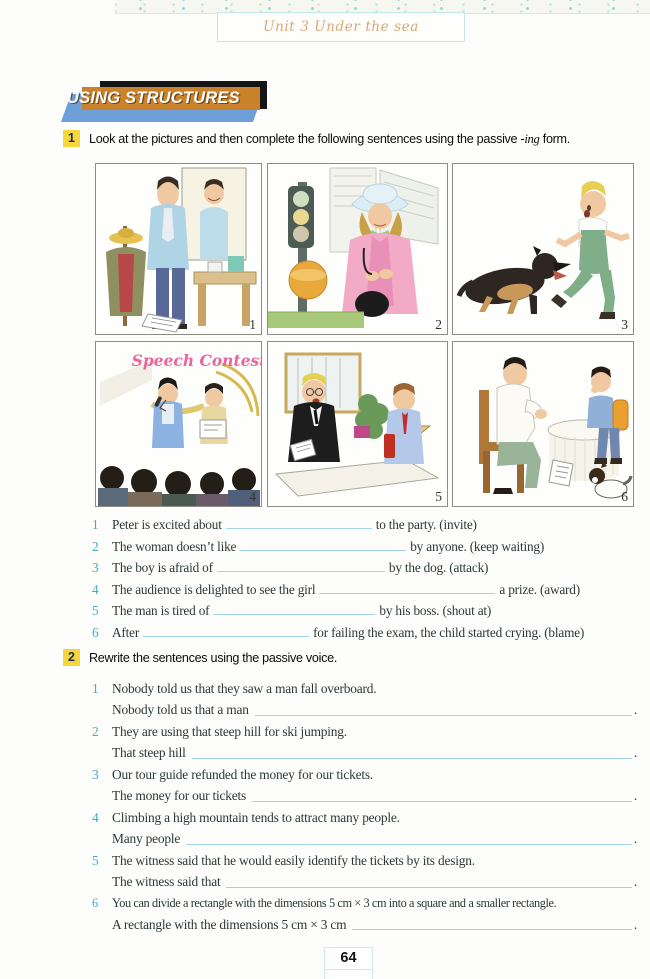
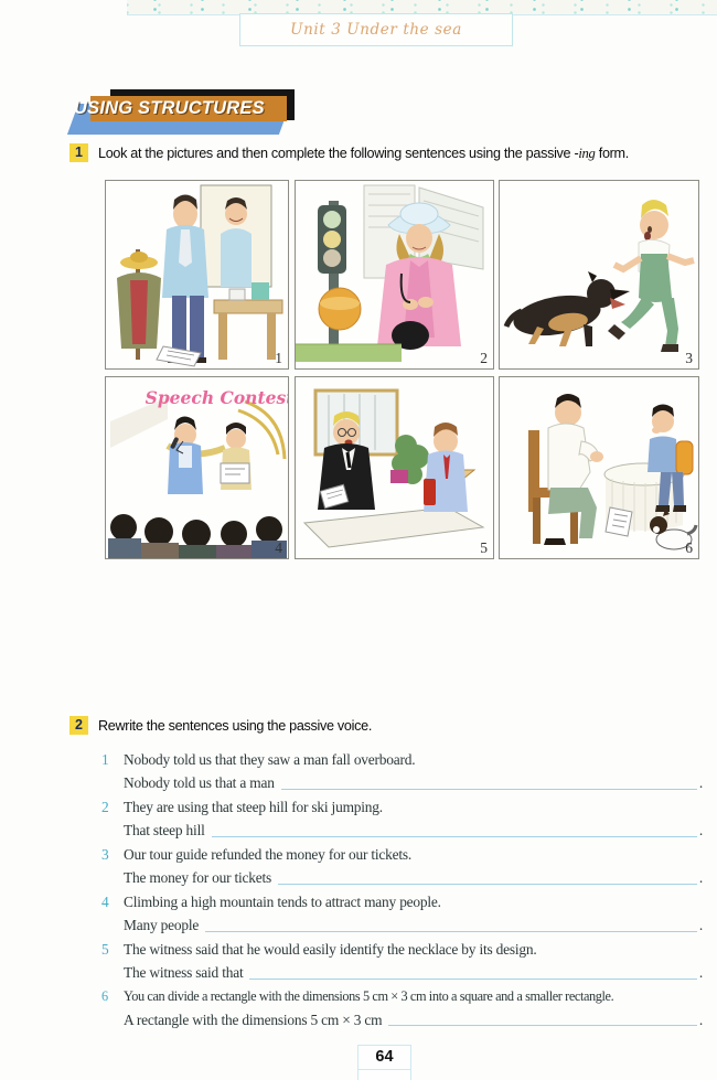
  Unit 3 Under the sea
  USING STRUCTURES
  1
  Look at the pictures and then complete the following sentences using the passive -ing form.
  1
  2
  3
  Speech Contes
  4
  5
  6
- 1 Peter is excited about to the party. (invite)
- 2 The woman doesn’t like by anyone. (keep waiting)
- 3 The boy is afraid of by the dog. (attack)
- 4 The audience is delighted to see the girl a prize. (award)
- 5 The man is tired of by his boss. (shout at)
- 6 After for failing the exam, the child started crying. (blame)
  2
  Rewrite the sentences using the passive voice.
  1 Nobody told us that they saw a man fall overboard.
  Nobody told us that a man
  .
  2 They are using that steep hill for ski jumping.
  That steep hill
  .
  3 Our tour guide refunded the money for our tickets.
  The money for our tickets
  .
  4 Climbing a high mountain tends to attract many people.
  Many people
  .
- 5 The witness said that he would easily identify the tickets by its design.
+ 5 The witness said that he would easily identify the necklace by its design.
  The witness said that
  .
  6 You can divide a rectangle with the dimensions 5 cm × 3 cm into a square and a smaller rectangle.
  A rectangle with the dimensions 5 cm × 3 cm
  .
  64
